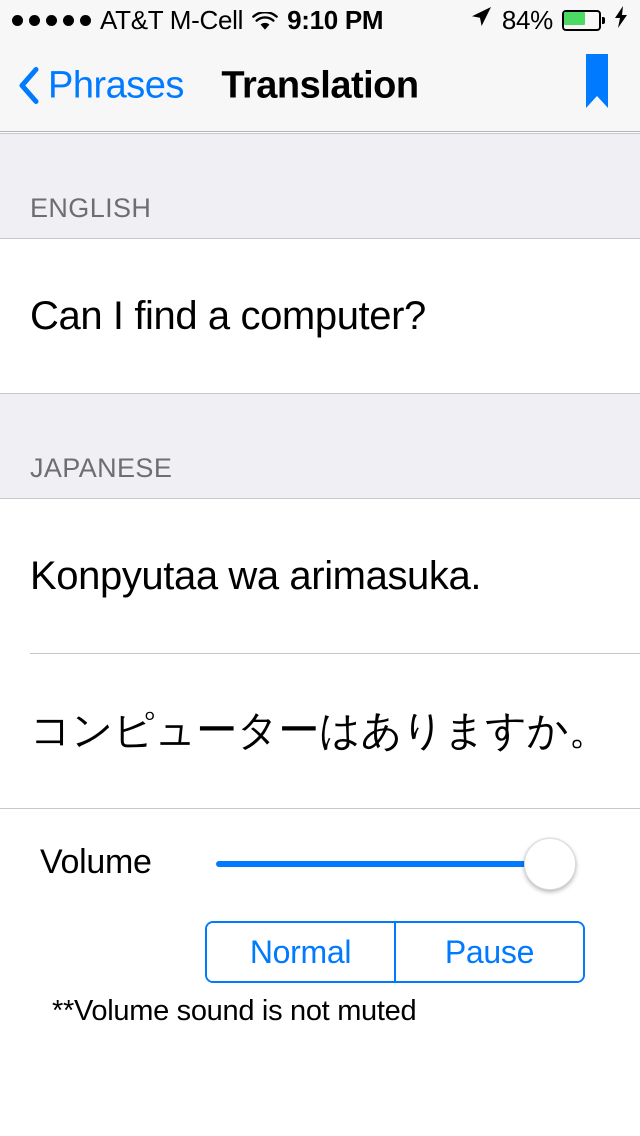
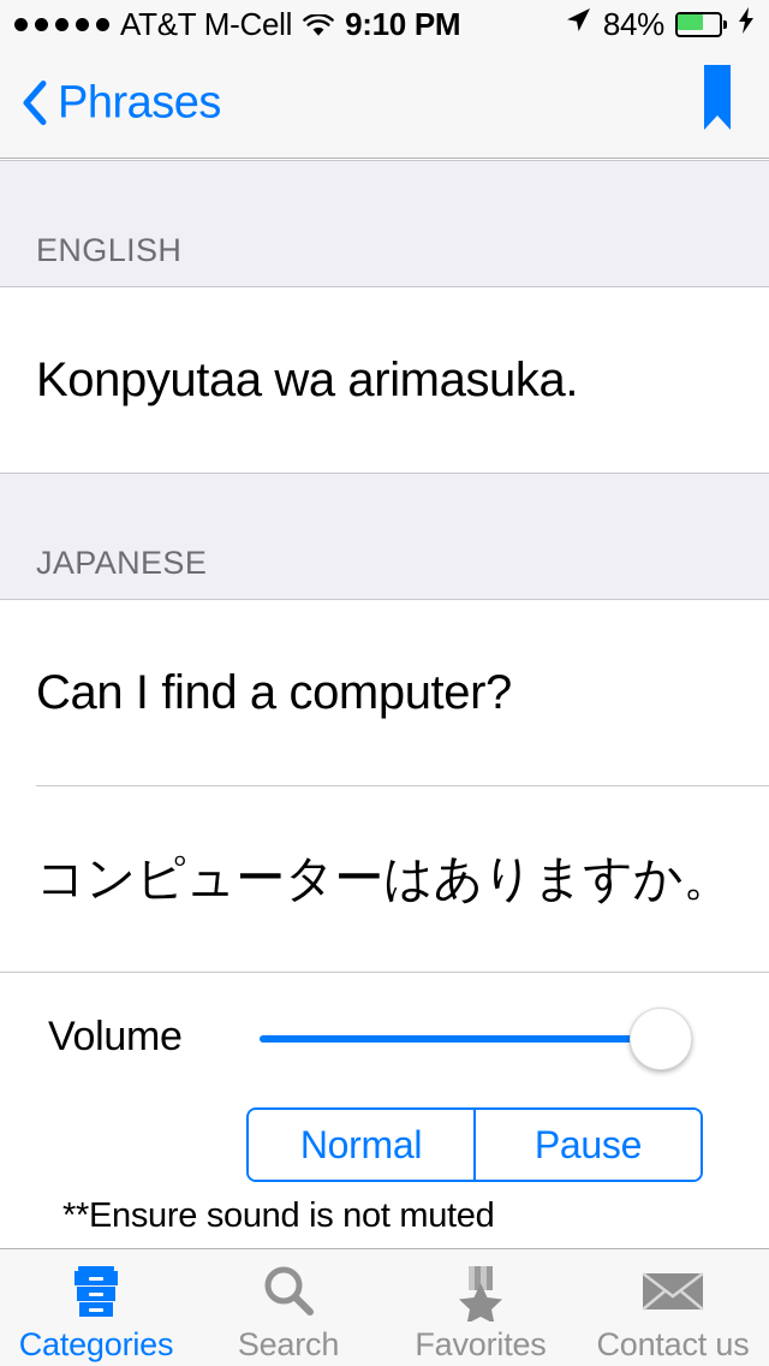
  AT&T M-Cell
  9:10 PM
  84%
  Phrases
- Translation
  ENGLISH
- Can I find a computer?
+ Konpyutaa wa arimasuka.
  JAPANESE
- Konpyutaa wa arimasuka.
+ Can I find a computer?
  コンピューターはありますか。
  Volume
  Normal
  Pause
- **Volume sound is not muted
+ **Ensure sound is not muted
+ Categories
+ Search
+ Favorites
+ Contact us
